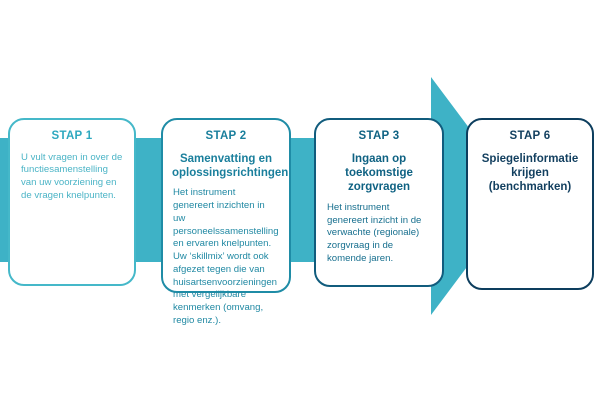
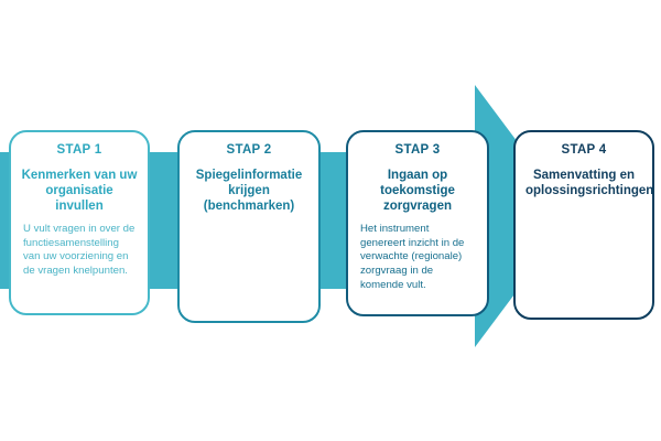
  STAP 1
+ Kenmerken van uw organisatie invullen
  U vult vragen in over de functiesamenstelling van uw voorziening en de vragen knelpunten.
  STAP 2
- Samenvatting en oplossingsrichtingen
+ Spiegelinformatie krijgen (benchmarken)
- Het instrument genereert inzichten in uw personeelssamenstelling en ervaren knelpunten. Uw ‘skillmix’ wordt ook afgezet tegen die van huisartsenvoorzieningen met vergelijkbare kenmerken (omvang, regio enz.).
  STAP 3
  Ingaan op toekomstige zorgvragen
- Het instrument genereert inzicht in de verwachte (regionale) zorgvraag in de komende jaren.
+ Het instrument genereert inzicht in de verwachte (regionale) zorgvraag in de komende vult.
- STAP 6
+ STAP 4
- Spiegelinformatie krijgen (benchmarken)
+ Samenvatting en oplossingsrichtingen
